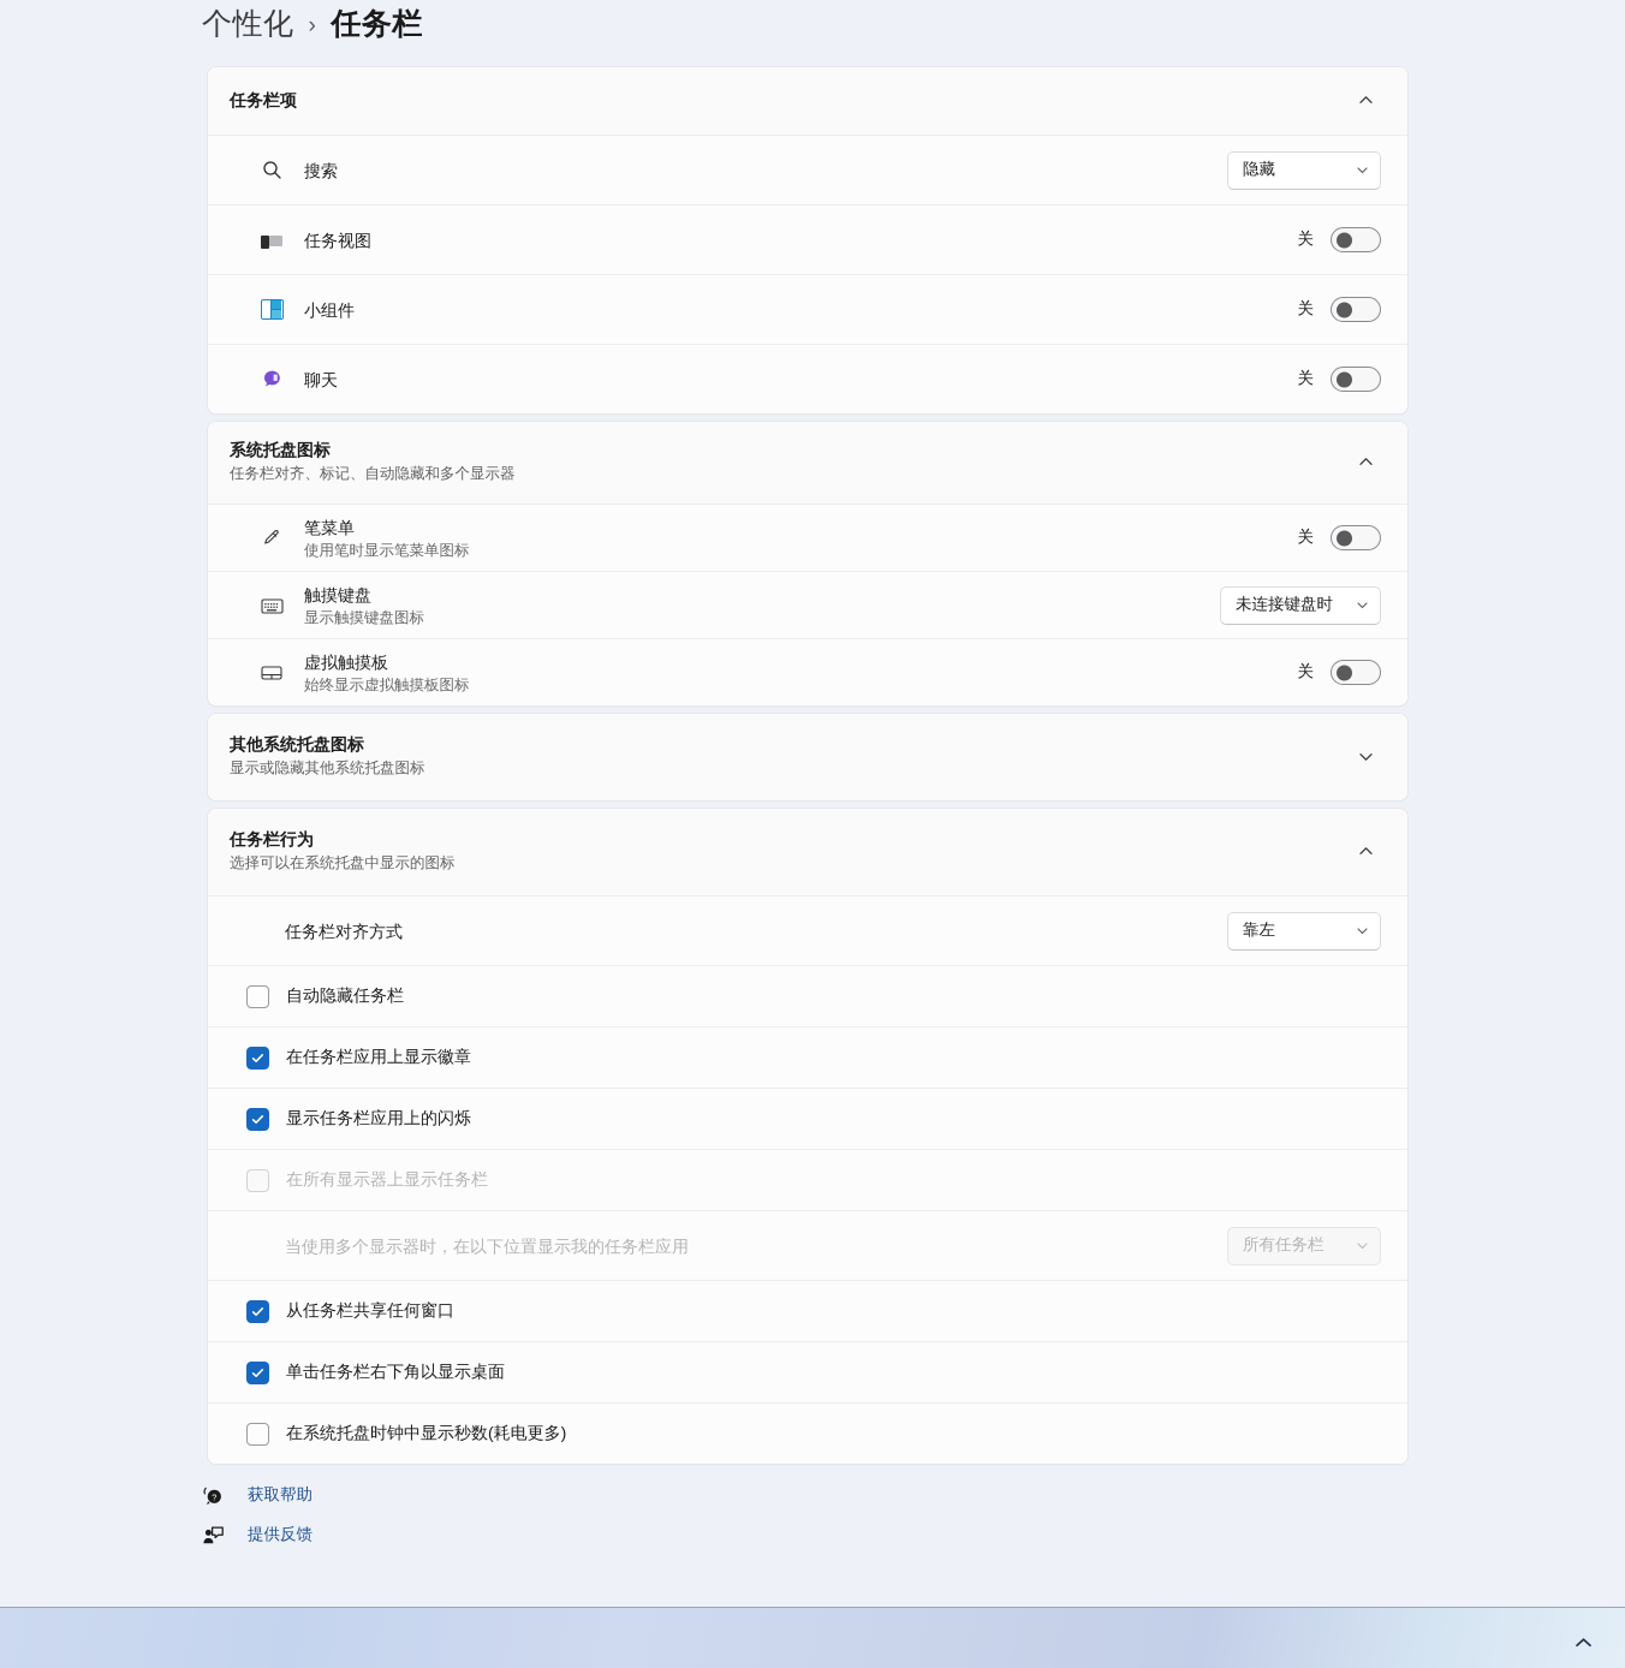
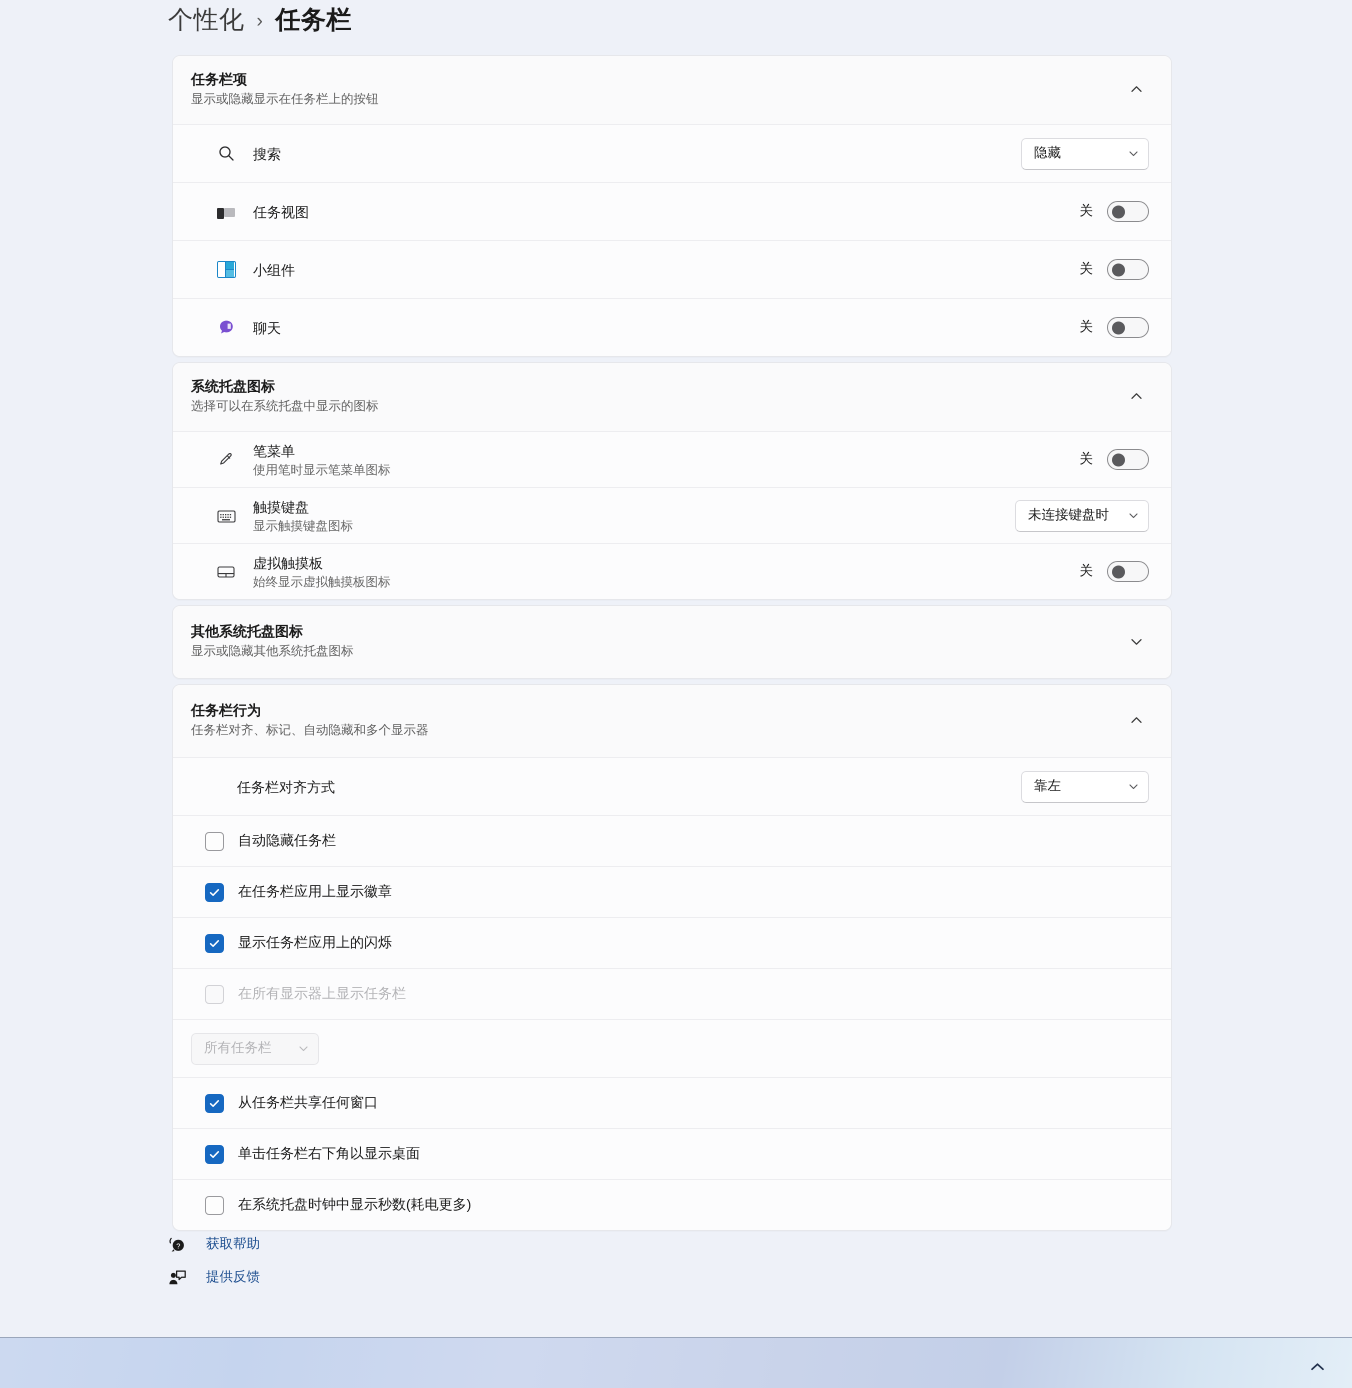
  个性化
  ›
  任务栏
  任务栏项
+ 显示或隐藏显示在任务栏上的按钮
  搜索
  隐藏
  任务视图
  关
  小组件
  关
  聊天
  关
  系统托盘图标
- 任务栏对齐、标记、自动隐藏和多个显示器
+ 选择可以在系统托盘中显示的图标
  笔菜单
  使用笔时显示笔菜单图标
  关
  触摸键盘
  显示触摸键盘图标
  未连接键盘时
  虚拟触摸板
  始终显示虚拟触摸板图标
  关
  其他系统托盘图标
  显示或隐藏其他系统托盘图标
  任务栏行为
- 选择可以在系统托盘中显示的图标
+ 任务栏对齐、标记、自动隐藏和多个显示器
  任务栏对齐方式
  靠左
  自动隐藏任务栏
  在任务栏应用上显示徽章
  显示任务栏应用上的闪烁
  在所有显示器上显示任务栏
- 当使用多个显示器时，在以下位置显示我的任务栏应用
  所有任务栏
  从任务栏共享任何窗口
  单击任务栏右下角以显示桌面
  在系统托盘时钟中显示秒数(耗电更多)
  ?
  获取帮助
  提供反馈
